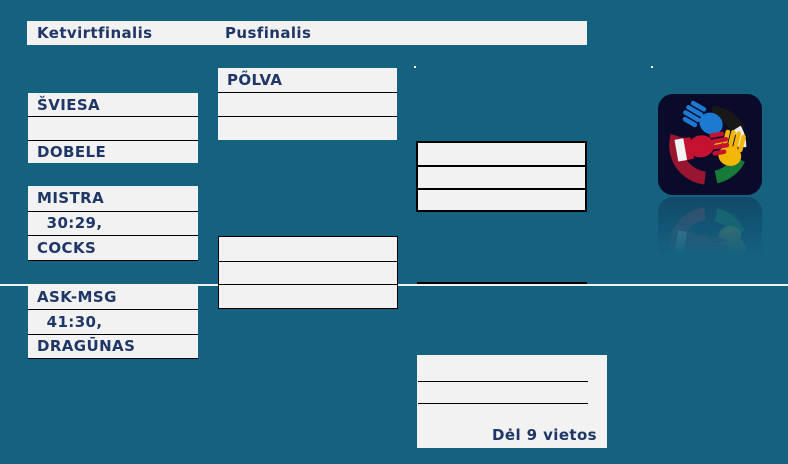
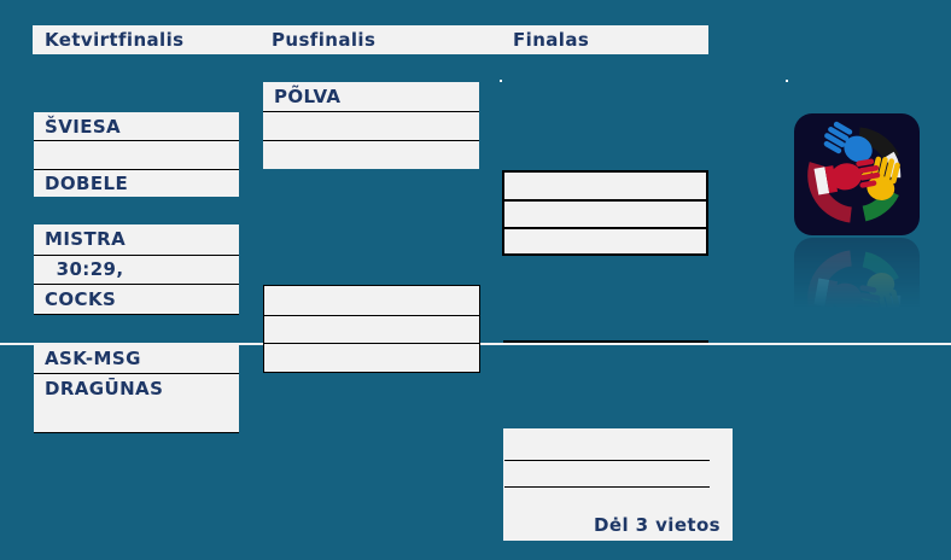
  Ketvirtfinalis
  Pusfinalis
+ Finalas
  ŠVIESA
  DOBELE
  MISTRA
  30:29,
  COCKS
  ASK-MSG
- 41:30,
  DRAGŪNAS
  PÕLVA
- Dėl 9 vietos
+ Dėl 3 vietos
